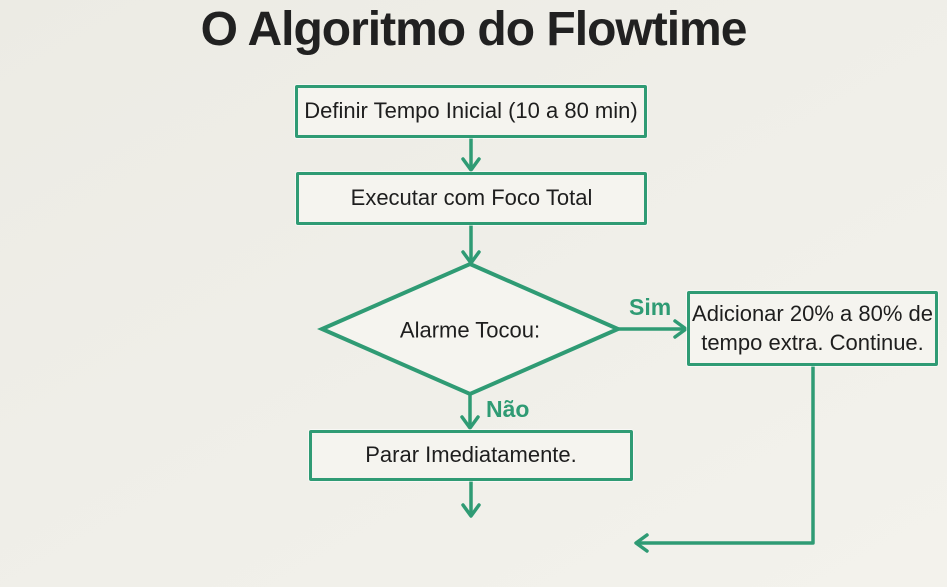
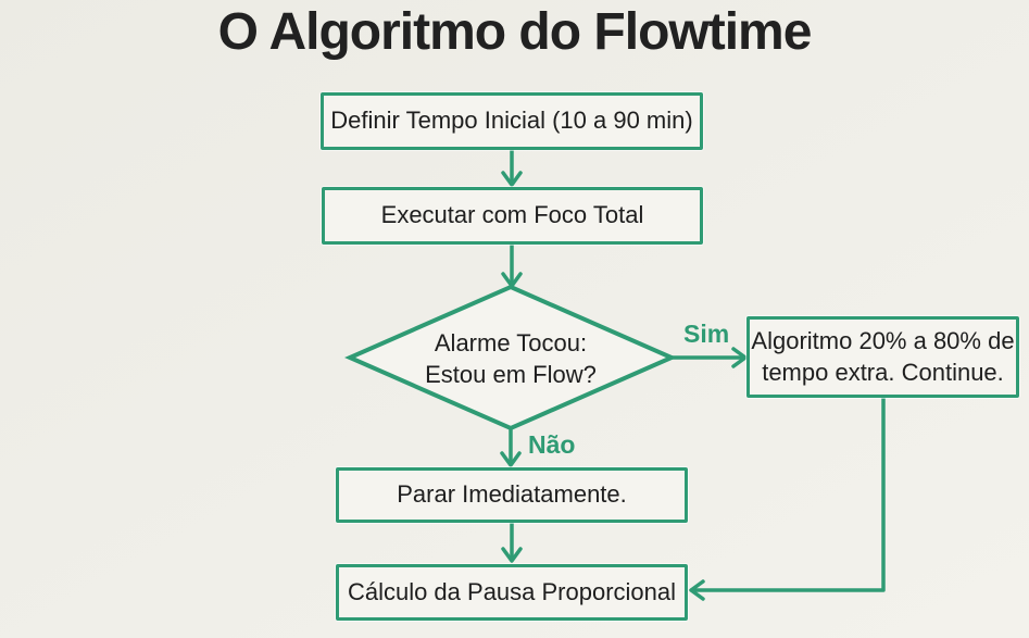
  O Algoritmo do Flowtime
- Definir Tempo Inicial (10 a 80 min)
+ Definir Tempo Inicial (10 a 90 min)
  Executar com Foco Total
  Alarme Tocou:
+ Estou em Flow?
  Sim
  Não
- Adicionar 20% a 80% de
+ Algoritmo 20% a 80% de
  tempo extra. Continue.
  Parar Imediatamente.
+ Cálculo da Pausa Proporcional
